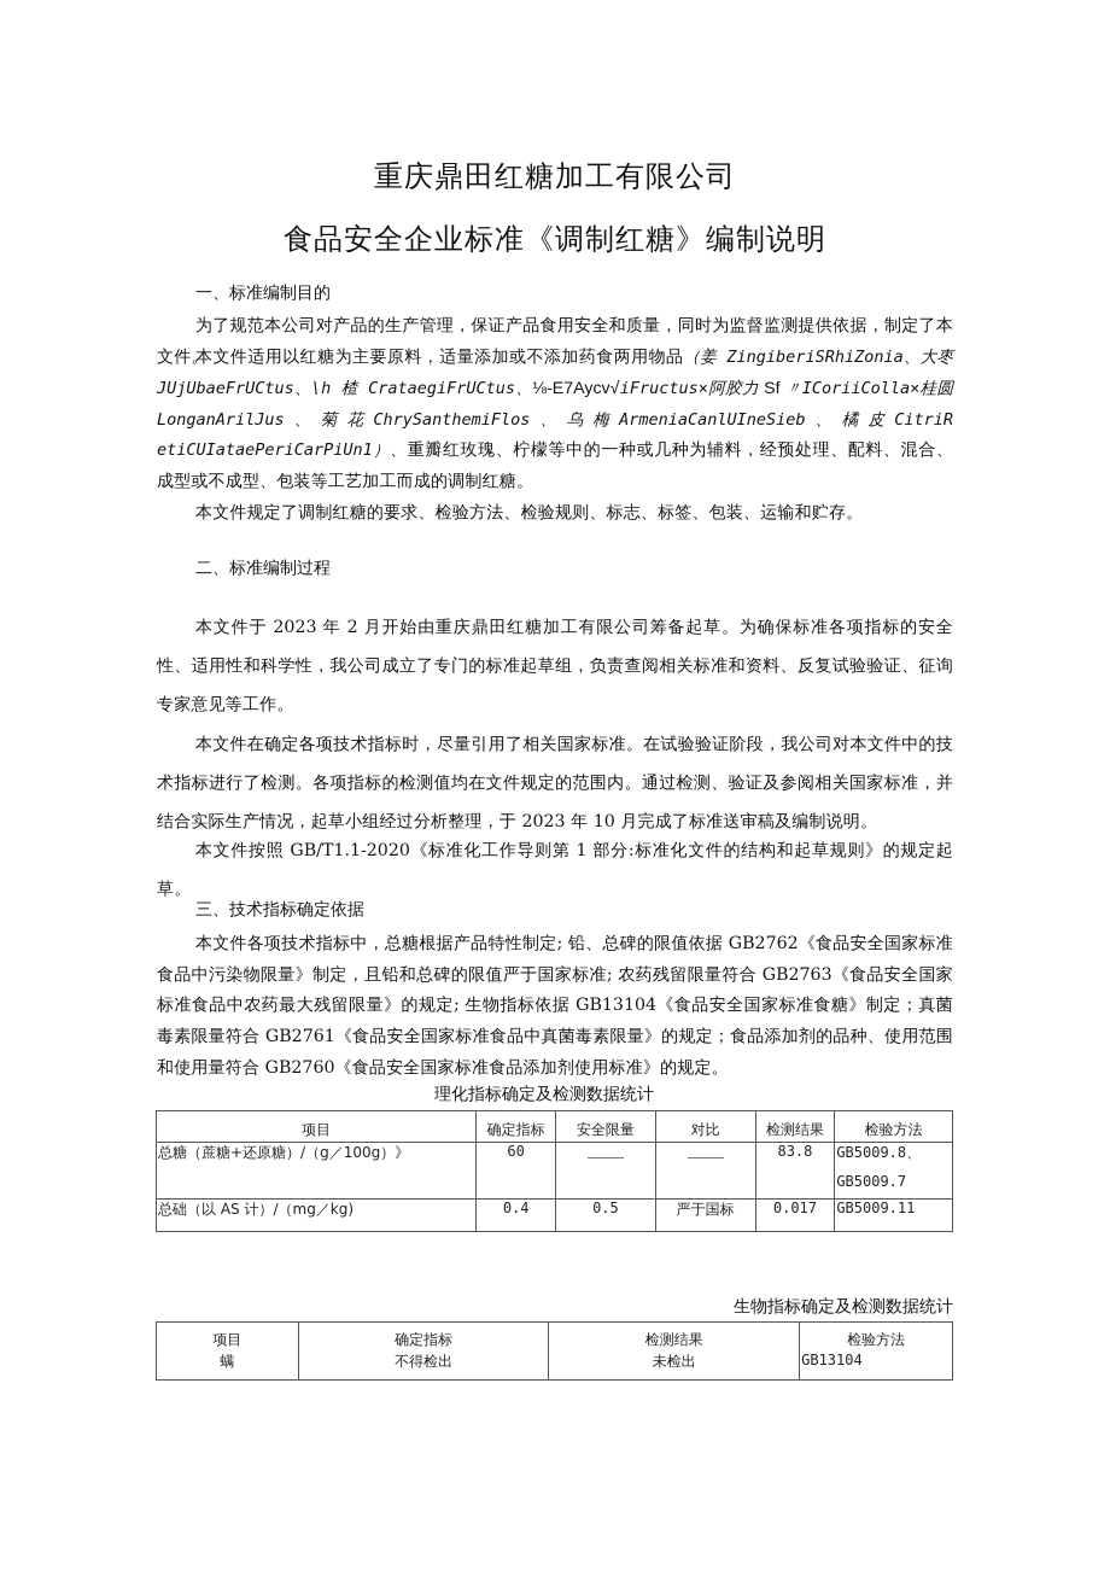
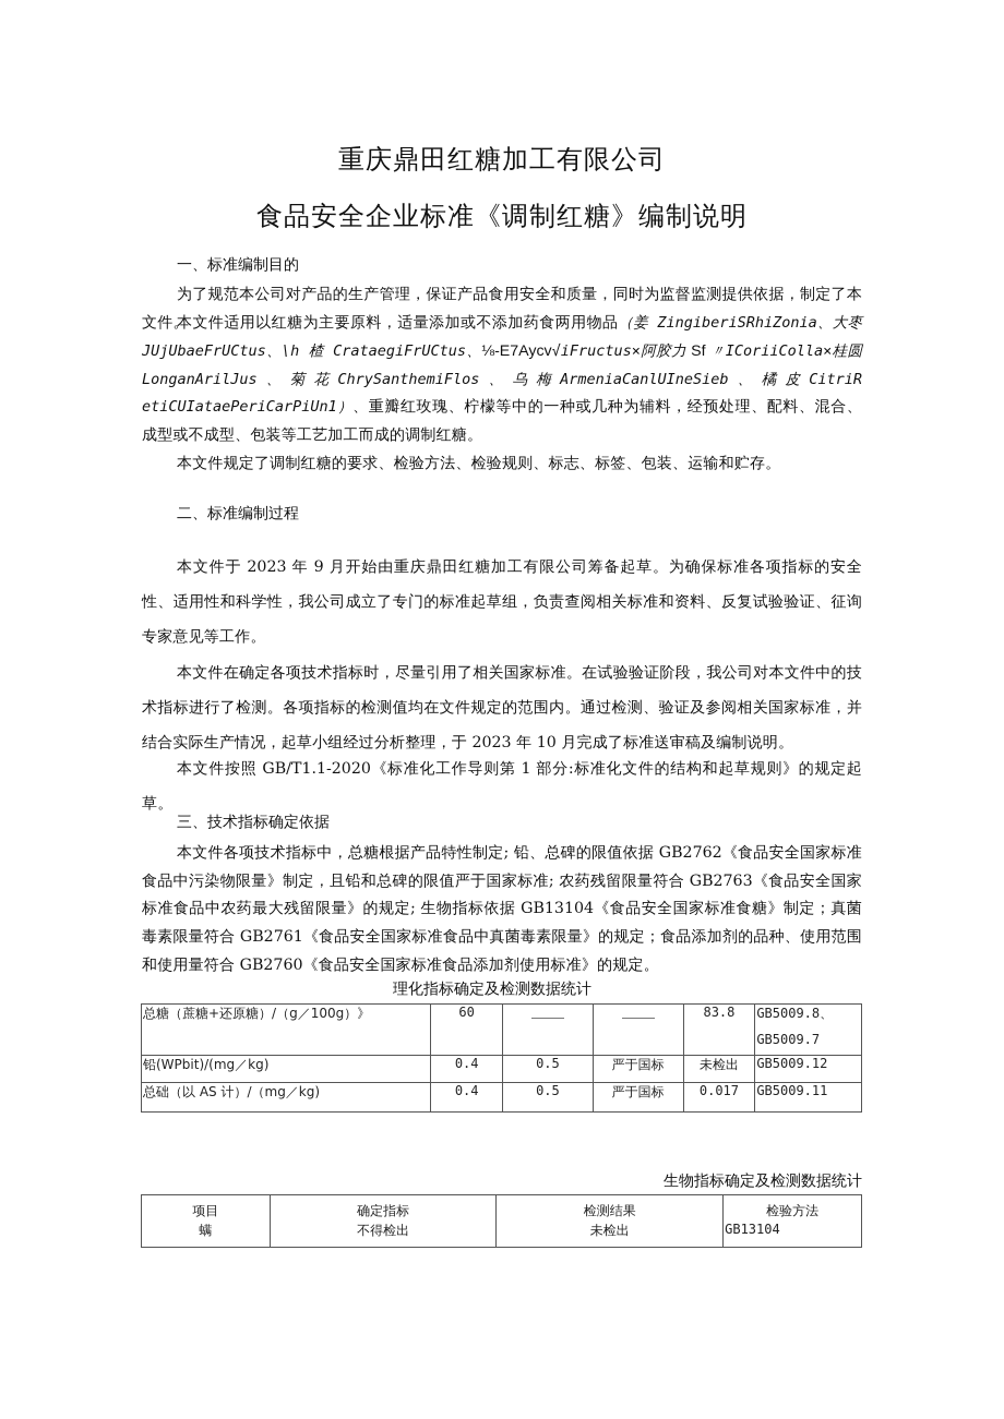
  重庆鼎田红糖加工有限公司
  食品安全企业标准《调制红糖》编制说明
  一、标准编制目的
  为了规范本公司对产品的生产管理，保证产品食用安全和质量，同时为监督监测提供依据，制定了本文件。
  本文件适用以红糖为主要原料，适量添加或不添加药食两用物品（姜 ZingiberiSRhiZonia、大枣 JUjUbaeFrUCtus、\h 楂 CrataegiFrUCtus、⅛-E7Aycv√iFructus×阿胶力 Sf 〃ICoriiColla×桂圆 LonganArilJus 、 菊 花 ChrySanthemiFlos 、 乌 梅 ArmeniaCanlUIneSieb 、 橘 皮 CitriRetiCUIataePeriCarPiUn1）、重瓣红玫瑰、柠檬等中的一种或几种为辅料，经预处理、配料、混合、成型或不成型、包装等工艺加工而成的调制红糖。
  本文件规定了调制红糖的要求、检验方法、检验规则、标志、标签、包装、运输和贮存。
  二、标准编制过程
- 本文件于 2023 年 2 月开始由重庆鼎田红糖加工有限公司筹备起草。为确保标准各项指标的安全性、适用性和科学性，我公司成立了专门的标准起草组，负责查阅相关标准和资料、反复试验验证、征询专家意见等工作。
+ 本文件于 2023 年 9 月开始由重庆鼎田红糖加工有限公司筹备起草。为确保标准各项指标的安全性、适用性和科学性，我公司成立了专门的标准起草组，负责查阅相关标准和资料、反复试验验证、征询专家意见等工作。
  本文件在确定各项技术指标时，尽量引用了相关国家标准。在试验验证阶段，我公司对本文件中的技术指标进行了检测。各项指标的检测值均在文件规定的范围内。通过检测、验证及参阅相关国家标准，并结合实际生产情况，起草小组经过分析整理，于 2023 年 10 月完成了标准送审稿及编制说明。
  本文件按照 GB/T1.1-2020《标准化工作导则第 1 部分:标准化文件的结构和起草规则》的规定起草。
  三、技术指标确定依据
  本文件各项技术指标中，总糖根据产品特性制定; 铅、总碑的限值依据 GB2762《食品安全国家标准食品中污染物限量》制定，且铅和总碑的限值严于国家标准; 农药残留限量符合 GB2763《食品安全国家标准食品中农药最大残留限量》的规定; 生物指标依据 GB13104《食品安全国家标准食糖》制定；真菌毒素限量符合 GB2761《食品安全国家标准食品中真菌毒素限量》的规定；食品添加剂的品种、使用范围和使用量符合 GB2760《食品安全国家标准食品添加剂使用标准》的规定。
  理化指标确定及检测数据统计
- 项目	确定指标	安全限量	对比	检测结果	检验方法
  总糖（蔗糖+还原糖）/（g／100g）》	60			83.8	GB5009.8、GB5009.7
+ 铅(WPbit)/(mg／kg)	0.4	0.5	严于国标	未检出	GB5009.12
  总础（以 AS 计）/（mg／kg)	0.4	0.5	严于国标	0.017	GB5009.11
  生物指标确定及检测数据统计
  项目	确定指标	检测结果	检验方法
  螨	不得检出	未检出	GB13104
